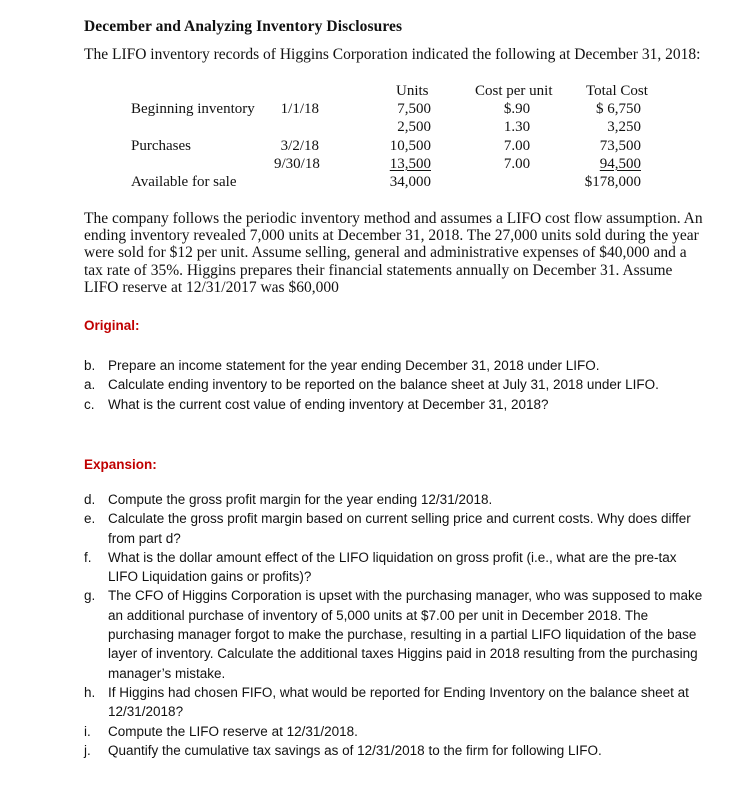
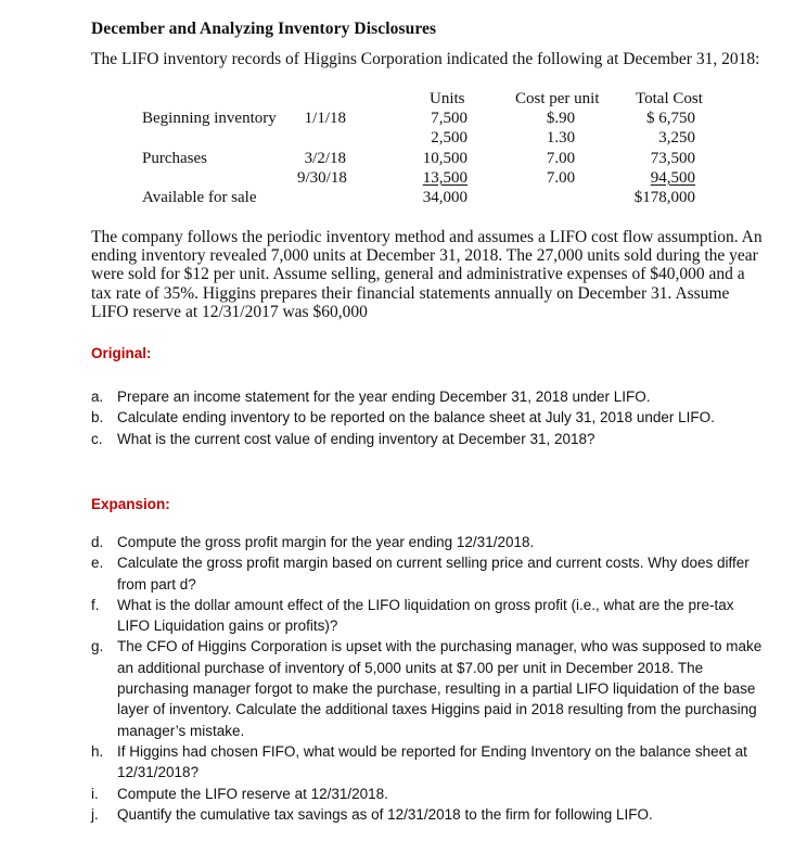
  December and Analyzing Inventory Disclosures
  The LIFO inventory records of Higgins Corporation indicated the following at December 31, 2018:
  Units
  Cost per unit
  Total Cost
  Beginning inventory
  1/1/18
  7,500
  $.90
  $ 6,750
  2,500
  1.30
  3,250
  Purchases
  3/2/18
  10,500
  7.00
  73,500
  9/30/18
  13,500
  7.00
  94,500
  Available for sale
  34,000
  $178,000
  The company follows the periodic inventory method and assumes a LIFO cost flow assumption. An ending inventory revealed 7,000 units at December 31, 2018. The 27,000 units sold during the year were sold for $12 per unit. Assume selling, general and administrative expenses of $40,000 and a tax rate of 35%. Higgins prepares their financial statements annually on December 31. Assume LIFO reserve at 12/31/2017 was $60,000
  Original:
- b.
+ a.
  Prepare an income statement for the year ending December 31, 2018 under LIFO.
- a.
+ b.
  Calculate ending inventory to be reported on the balance sheet at July 31, 2018 under LIFO.
  c.
  What is the current cost value of ending inventory at December 31, 2018?
  Expansion:
  d.
  Compute the gross profit margin for the year ending 12/31/2018.
  e.
  Calculate the gross profit margin based on current selling price and current costs. Why does differ from part d?
  f.
  What is the dollar amount effect of the LIFO liquidation on gross profit (i.e., what are the pre-tax LIFO Liquidation gains or profits)?
  g.
  The CFO of Higgins Corporation is upset with the purchasing manager, who was supposed to make an additional purchase of inventory of 5,000 units at $7.00 per unit in December 2018. The purchasing manager forgot to make the purchase, resulting in a partial LIFO liquidation of the base layer of inventory. Calculate the additional taxes Higgins paid in 2018 resulting from the purchasing manager’s mistake.
  h.
  If Higgins had chosen FIFO, what would be reported for Ending Inventory on the balance sheet at 12/31/2018?
  i.
  Compute the LIFO reserve at 12/31/2018.
  j.
  Quantify the cumulative tax savings as of 12/31/2018 to the firm for following LIFO.
